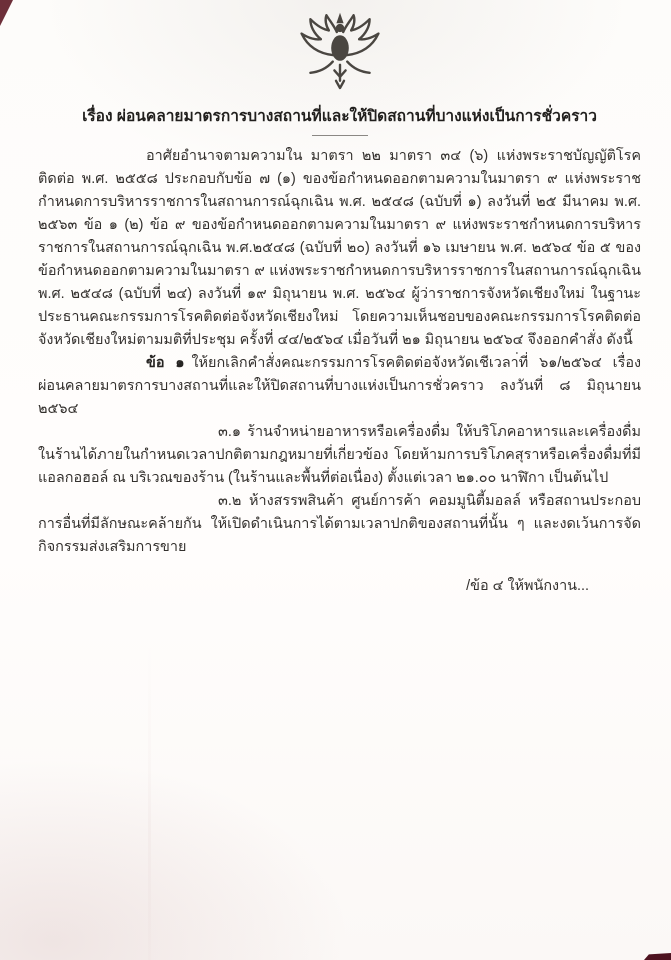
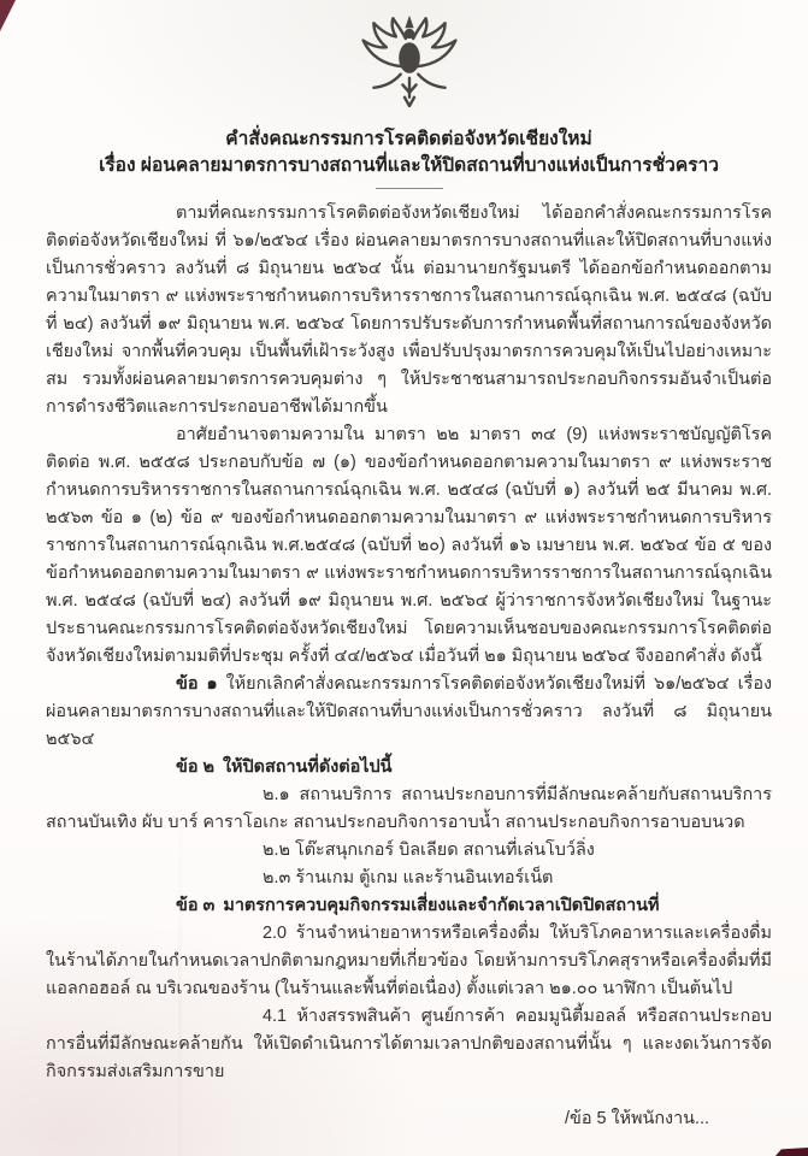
+ คำสั่งคณะกรรมการโรคติดต่อจังหวัดเชียงใหม่
  เรื่อง ผ่อนคลายมาตรการบางสถานที่และให้ปิดสถานที่บางแห่งเป็นการชั่วคราว
+ ตามที่คณะกรรมการโรคติดต่อจังหวัดเชียงใหม่ ได้ออกคำสั่งคณะกรรมการโรคติดต่อจังหวัดเชียงใหม่ ที่ ๖๑/๒๕๖๔ เรื่อง ผ่อนคลายมาตรการบางสถานที่และให้ปิดสถานที่บางแห่งเป็นการชั่วคราว ลงวันที่ ๘ มิถุนายน ๒๕๖๔ นั้น ต่อมานายกรัฐมนตรี ได้ออกข้อกำหนดออกตามความในมาตรา ๙ แห่งพระราชกำหนดการบริหารราชการในสถานการณ์ฉุกเฉิน พ.ศ. ๒๕๔๘ (ฉบับที่ ๒๔) ลงวันที่ ๑๙ มิถุนายน พ.ศ. ๒๕๖๔ โดยการปรับระดับการกำหนดพื้นที่สถานการณ์ของจังหวัดเชียงใหม่ จากพื้นที่ควบคุม เป็นพื้นที่เฝ้าระวังสูง เพื่อปรับปรุงมาตรการควบคุมให้เป็นไปอย่างเหมาะสม รวมทั้งผ่อนคลายมาตรการควบคุมต่าง ๆ ให้ประชาชนสามารถประกอบกิจกรรมอันจำเป็นต่อการดำรงชีวิตและการประกอบอาชีพได้มากขึ้น
- อาศัยอำนาจตามความใน มาตรา ๒๒ มาตรา ๓๔ (๖) แห่งพระราชบัญญัติโรคติดต่อ พ.ศ. ๒๕๕๘ ประกอบกับข้อ ๗ (๑) ของข้อกำหนดออกตามความในมาตรา ๙ แห่งพระราชกำหนดการบริหารราชการในสถานการณ์ฉุกเฉิน พ.ศ. ๒๕๔๘ (ฉบับที่ ๑) ลงวันที่ ๒๕ มีนาคม พ.ศ. ๒๕๖๓ ข้อ ๑ (๒) ข้อ ๙ ของข้อกำหนดออกตามความในมาตรา ๙ แห่งพระราชกำหนดการบริหารราชการในสถานการณ์ฉุกเฉิน พ.ศ.๒๕๔๘ (ฉบับที่ ๒๐) ลงวันที่ ๑๖ เมษายน พ.ศ. ๒๕๖๔ ข้อ ๕ ของข้อกำหนดออกตามความในมาตรา ๙ แห่งพระราชกำหนดการบริหารราชการในสถานการณ์ฉุกเฉิน พ.ศ. ๒๕๔๘ (ฉบับที่ ๒๔) ลงวันที่ ๑๙ มิถุนายน พ.ศ. ๒๕๖๔ ผู้ว่าราชการจังหวัดเชียงใหม่ ในฐานะประธานคณะกรรมการโรคติดต่อจังหวัดเชียงใหม่ โดยความเห็นชอบของคณะกรรมการโรคติดต่อจังหวัดเชียงใหม่ตามมติที่ประชุม ครั้งที่ ๔๔/๒๕๖๔ เมื่อวันที่ ๒๑ มิถุนายน ๒๕๖๔ จึงออกคำสั่ง ดังนี้
+ อาศัยอำนาจตามความใน มาตรา ๒๒ มาตรา ๓๔ (9) แห่งพระราชบัญญัติโรคติดต่อ พ.ศ. ๒๕๕๘ ประกอบกับข้อ ๗ (๑) ของข้อกำหนดออกตามความในมาตรา ๙ แห่งพระราชกำหนดการบริหารราชการในสถานการณ์ฉุกเฉิน พ.ศ. ๒๕๔๘ (ฉบับที่ ๑) ลงวันที่ ๒๕ มีนาคม พ.ศ. ๒๕๖๓ ข้อ ๑ (๒) ข้อ ๙ ของข้อกำหนดออกตามความในมาตรา ๙ แห่งพระราชกำหนดการบริหารราชการในสถานการณ์ฉุกเฉิน พ.ศ.๒๕๔๘ (ฉบับที่ ๒๐) ลงวันที่ ๑๖ เมษายน พ.ศ. ๒๕๖๔ ข้อ ๕ ของข้อกำหนดออกตามความในมาตรา ๙ แห่งพระราชกำหนดการบริหารราชการในสถานการณ์ฉุกเฉิน พ.ศ. ๒๕๔๘ (ฉบับที่ ๒๔) ลงวันที่ ๑๙ มิถุนายน พ.ศ. ๒๕๖๔ ผู้ว่าราชการจังหวัดเชียงใหม่ ในฐานะประธานคณะกรรมการโรคติดต่อจังหวัดเชียงใหม่ โดยความเห็นชอบของคณะกรรมการโรคติดต่อจังหวัดเชียงใหม่ตามมติที่ประชุม ครั้งที่ ๔๔/๒๕๖๔ เมื่อวันที่ ๒๑ มิถุนายน ๒๕๖๔ จึงออกคำสั่ง ดังนี้
- ข้อ ๑ ให้ยกเลิกคำสั่งคณะกรรมการโรคติดต่อจังหวัดเชีเวลา่ที่ ๖๑/๒๕๖๔ เรื่อง ผ่อนคลายมาตรการบางสถานที่และให้ปิดสถานที่บางแห่งเป็นการชั่วคราว ลงวันที่ ๘ มิถุนายน ๒๕๖๔
+ ข้อ ๑ ให้ยกเลิกคำสั่งคณะกรรมการโรคติดต่อจังหวัดเชียงใหม่ที่ ๖๑/๒๕๖๔ เรื่อง ผ่อนคลายมาตรการบางสถานที่และให้ปิดสถานที่บางแห่งเป็นการชั่วคราว ลงวันที่ ๘ มิถุนายน ๒๕๖๔
+ ข้อ ๒ ให้ปิดสถานที่ดังต่อไปนี้
+ ๒.๑ สถานบริการ สถานประกอบการที่มีลักษณะคล้ายกับสถานบริการ สถานบันเทิง ผับ บาร์ คาราโอเกะ สถานประกอบกิจการอาบน้ำ สถานประกอบกิจการอาบอบนวด
+ ๒.๒ โต๊ะสนุกเกอร์ บิลเลียด สถานที่เล่นโบว์ลิ่ง
+ ๒.๓ ร้านเกม ตู้เกม และร้านอินเทอร์เน็ต
+ ข้อ ๓ มาตรการควบคุมกิจกรรมเสี่ยงและจำกัดเวลาเปิดปิดสถานที่
- ๓.๑ ร้านจำหน่ายอาหารหรือเครื่องดื่ม ให้บริโภคอาหารและเครื่องดื่มในร้านได้ภายในกำหนดเวลาปกติตามกฎหมายที่เกี่ยวข้อง โดยห้ามการบริโภคสุราหรือเครื่องดื่มที่มีแอลกอฮอล์ ณ บริเวณของร้าน (ในร้านและพื้นที่ต่อเนื่อง) ตั้งแต่เวลา ๒๑.๐๐ นาฬิกา เป็นต้นไป
+ 2.0 ร้านจำหน่ายอาหารหรือเครื่องดื่ม ให้บริโภคอาหารและเครื่องดื่มในร้านได้ภายในกำหนดเวลาปกติตามกฎหมายที่เกี่ยวข้อง โดยห้ามการบริโภคสุราหรือเครื่องดื่มที่มีแอลกอฮอล์ ณ บริเวณของร้าน (ในร้านและพื้นที่ต่อเนื่อง) ตั้งแต่เวลา ๒๑.๐๐ นาฬิกา เป็นต้นไป
- ๓.๒ ห้างสรรพสินค้า ศูนย์การค้า คอมมูนิตี้มอลล์ หรือสถานประกอบการอื่นที่มีลักษณะคล้ายกัน ให้เปิดดำเนินการได้ตามเวลาปกติของสถานที่นั้น ๆ และงดเว้นการจัดกิจกรรมส่งเสริมการขาย
+ 4.1 ห้างสรรพสินค้า ศูนย์การค้า คอมมูนิตี้มอลล์ หรือสถานประกอบการอื่นที่มีลักษณะคล้ายกัน ให้เปิดดำเนินการได้ตามเวลาปกติของสถานที่นั้น ๆ และงดเว้นการจัดกิจกรรมส่งเสริมการขาย
- /ข้อ ๔ ให้พนักงาน...
+ /ข้อ 5 ให้พนักงาน...
